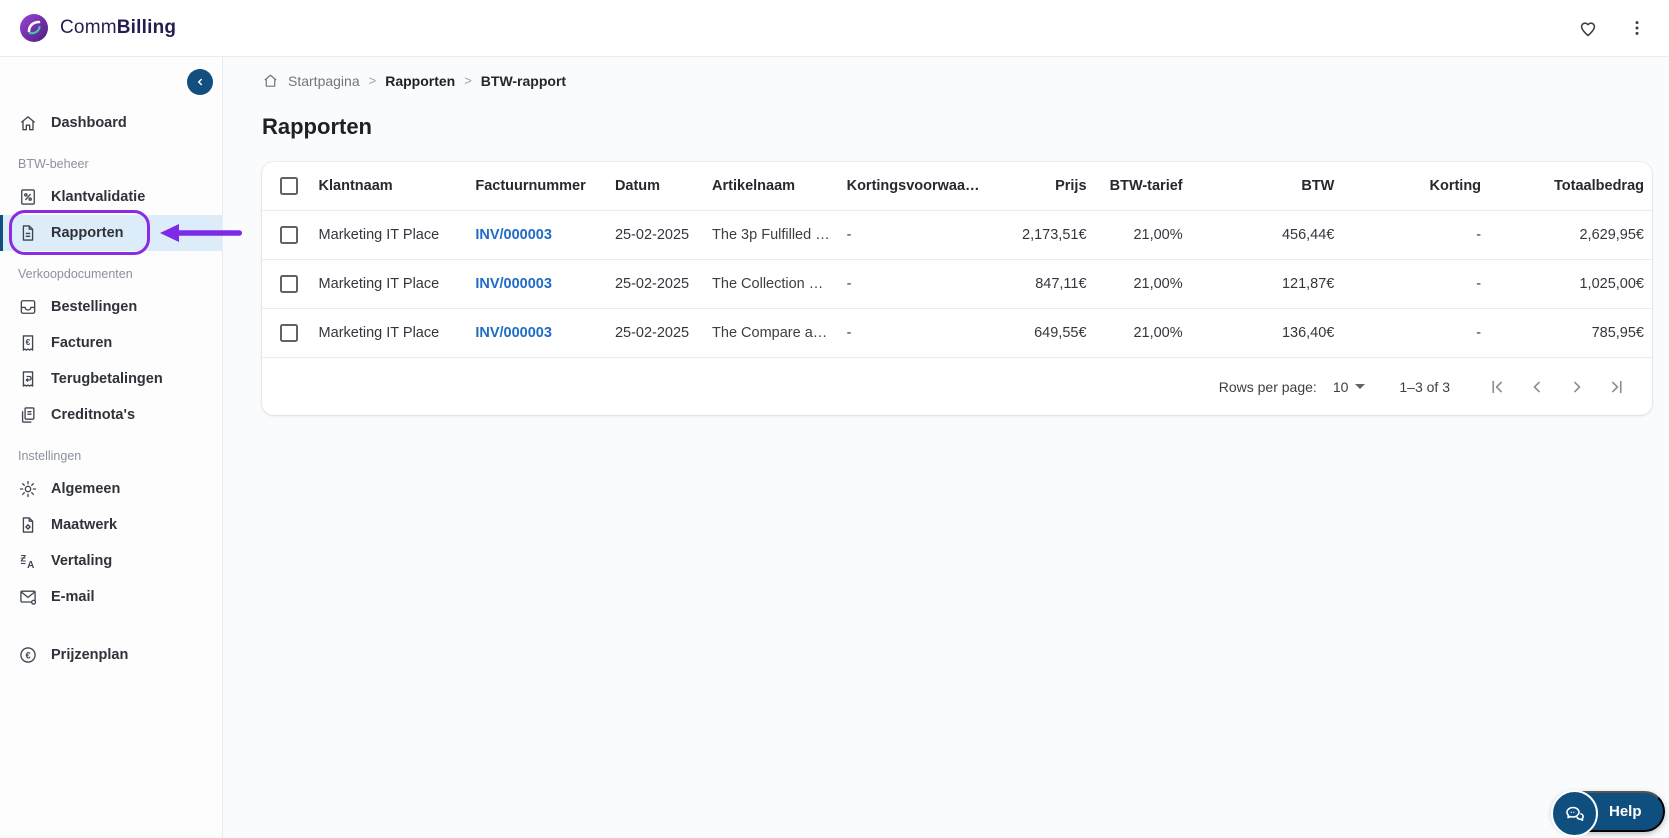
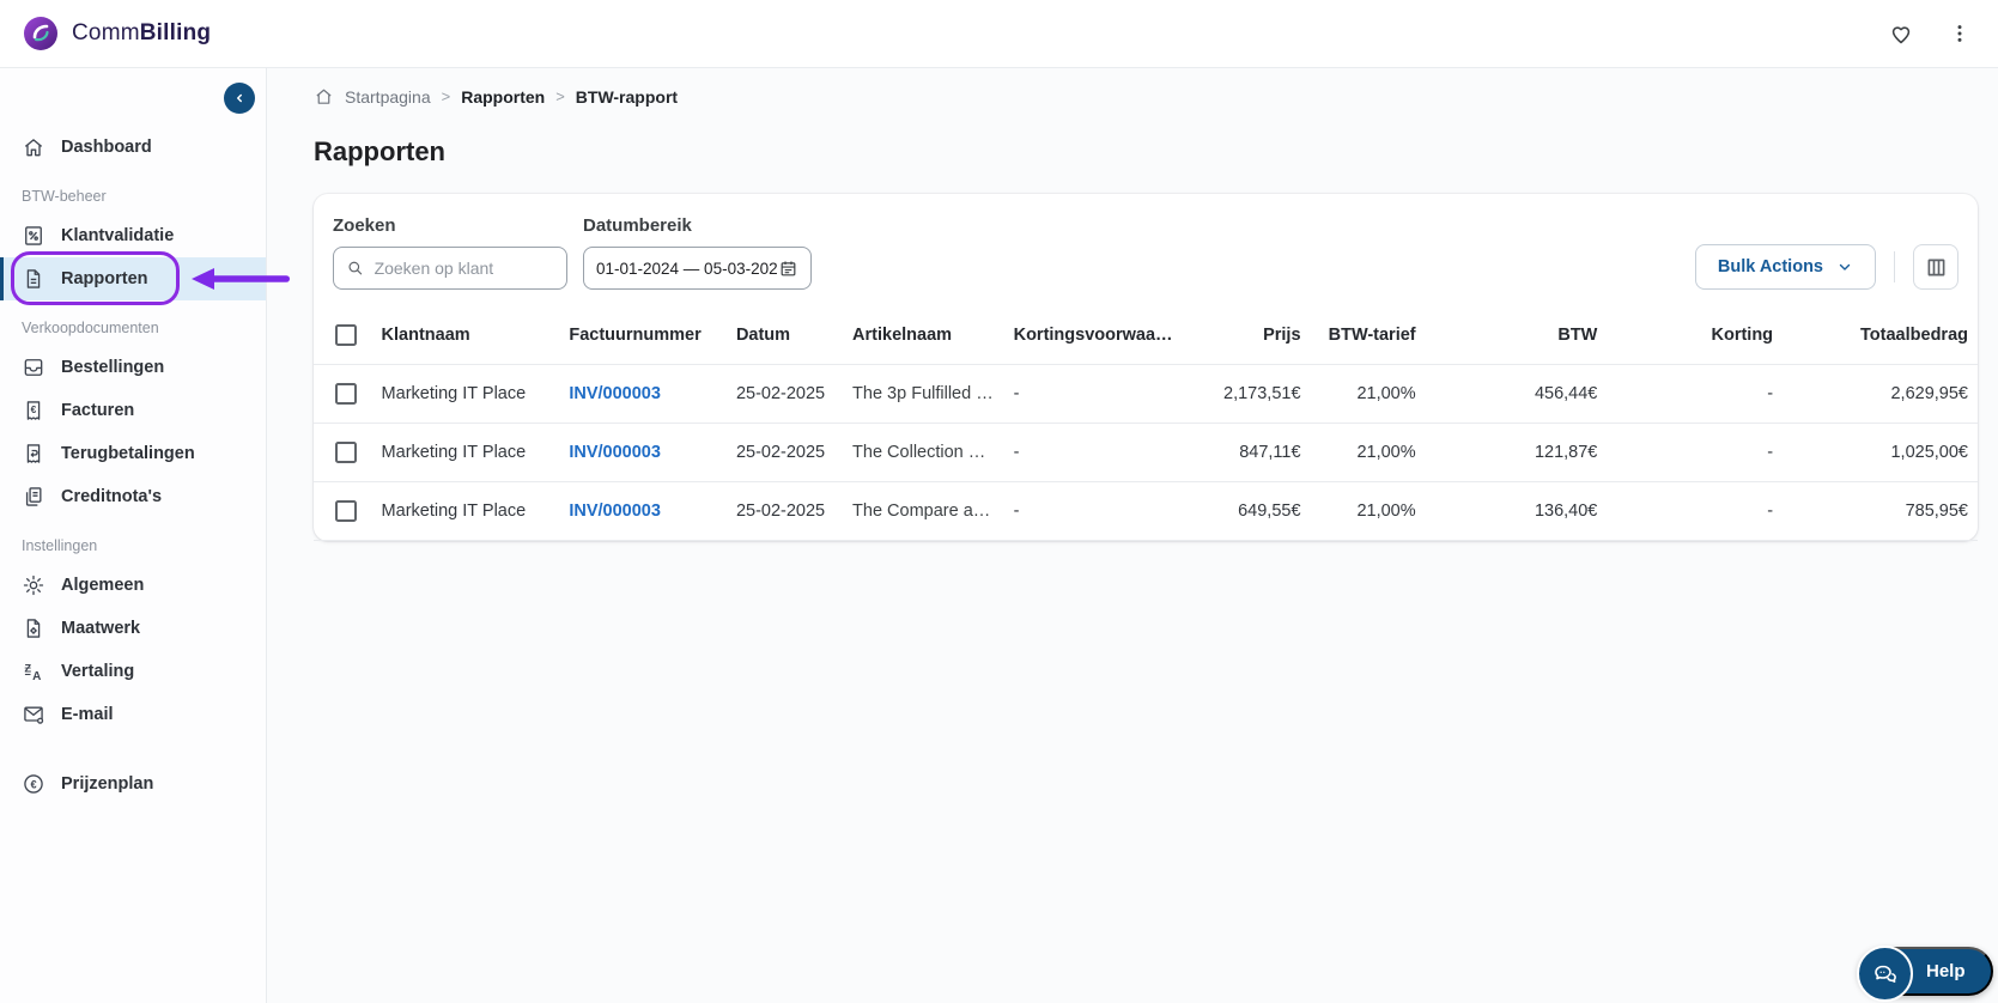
  CommBilling
  Dashboard
  BTW-beheer
  Klantvalidatie
  Rapporten
  Verkoopdocumenten
  Bestellingen
  €
  Facturen
  Terugbetalingen
  Creditnota's
  Instellingen
  Algemeen
  Maatwerk
  Ƶ
  A
  Vertaling
  E-mail
  €
  Prijzenplan
  Startpagina
  >
  Rapporten
  >
  BTW-rapport
  Rapporten
+ Zoeken
+ Zoeken op klant
+ Datumbereik
+ 01-01-2024 — 05-03-202
+ Bulk Actions
  	Klantnaam	Factuurnummer	Datum	Artikelnaam	Kortingsvoorwaar…	Prijs	BTW-tarief	BTW	Korting	Totaalbedrag
  	Marketing IT Place	INV/000003	25-02-2025	The 3p Fulfilled S…	-	2,173,51€	21,00%	456,44€	-	2,629,95€
  	Marketing IT Place	INV/000003	25-02-2025	The Collection Sn…	-	847,11€	21,00%	121,87€	-	1,025,00€
  	Marketing IT Place	INV/000003	25-02-2025	The Compare at …	-	649,55€	21,00%	136,40€	-	785,95€
- Rows per page:
- 10
- 1–3 of 3
  Help
